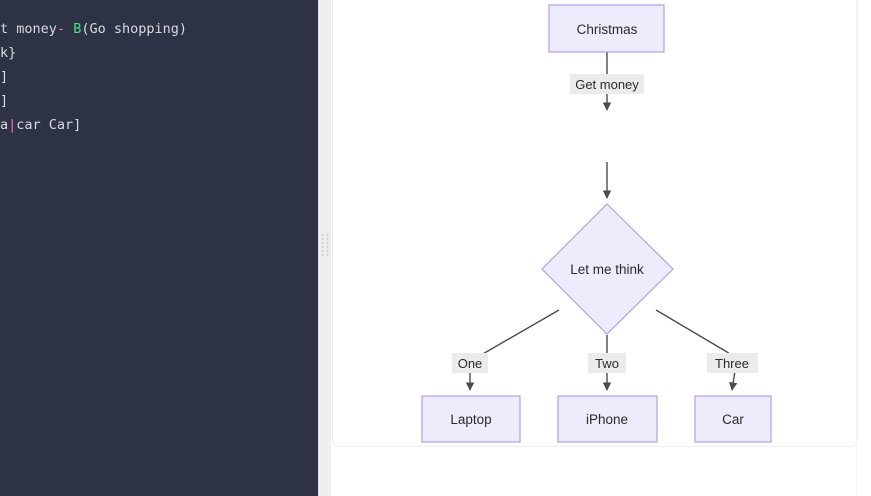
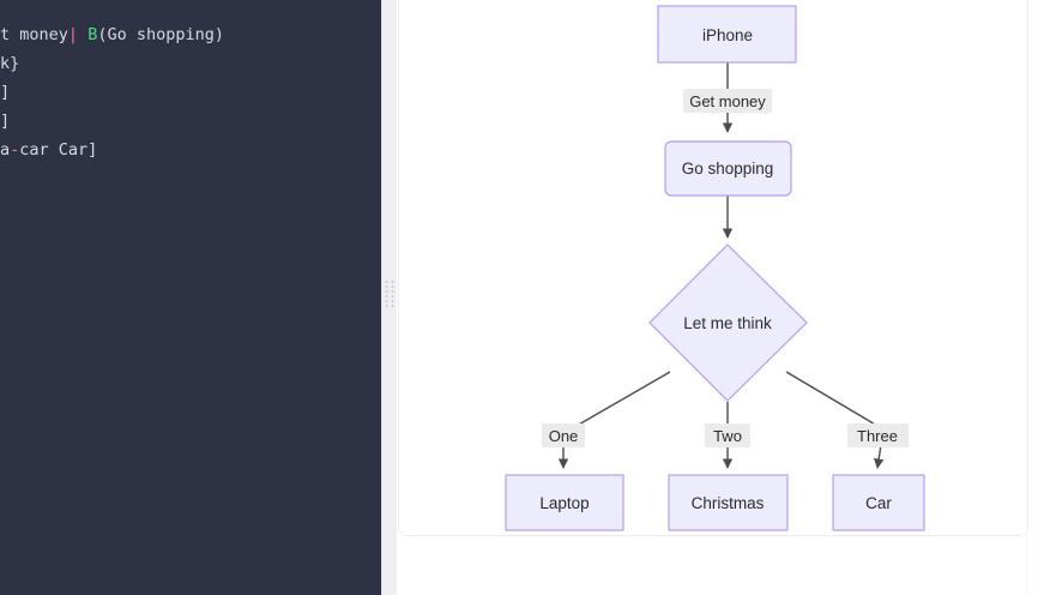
- t money- B(Go shopping)
+ t money| B(Go shopping)
  k}
  ]
  ]
- a|car Car]
+ a-car Car]
  Get money
  One
  Two
  Three
- Christmas
+ iPhone
+ Go shopping
  Let me think
  Laptop
- iPhone
+ Christmas
  Car
